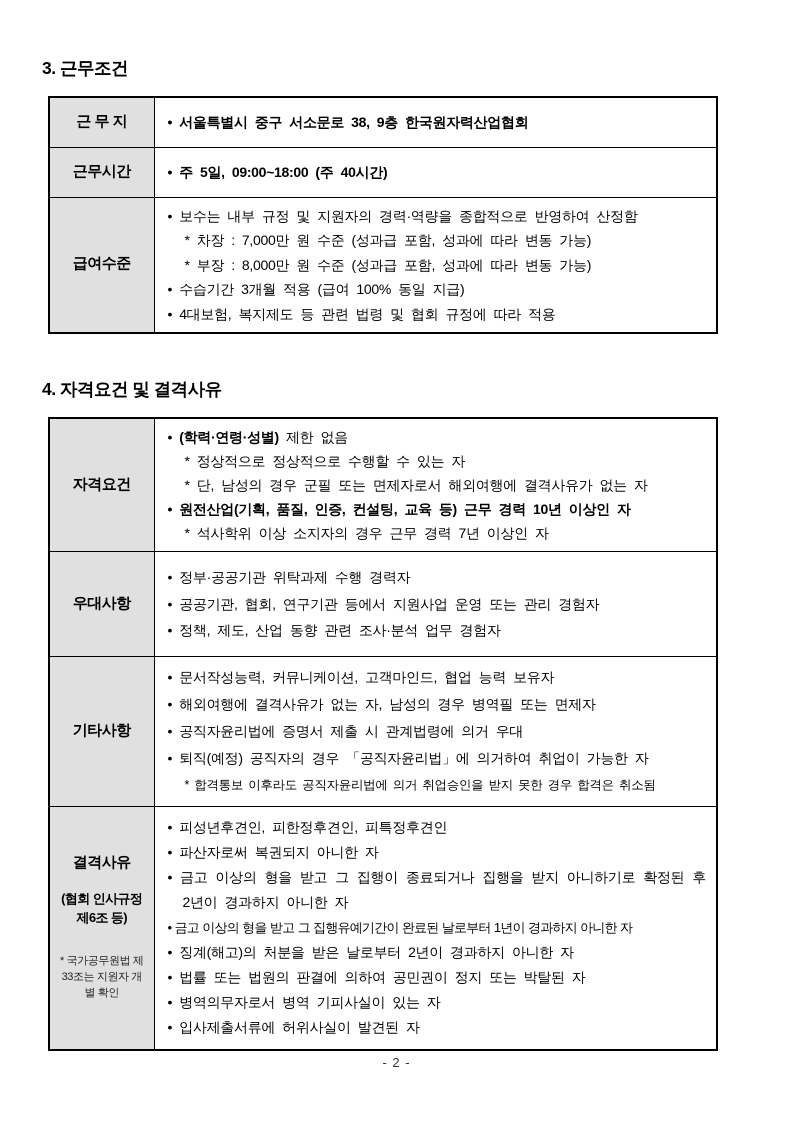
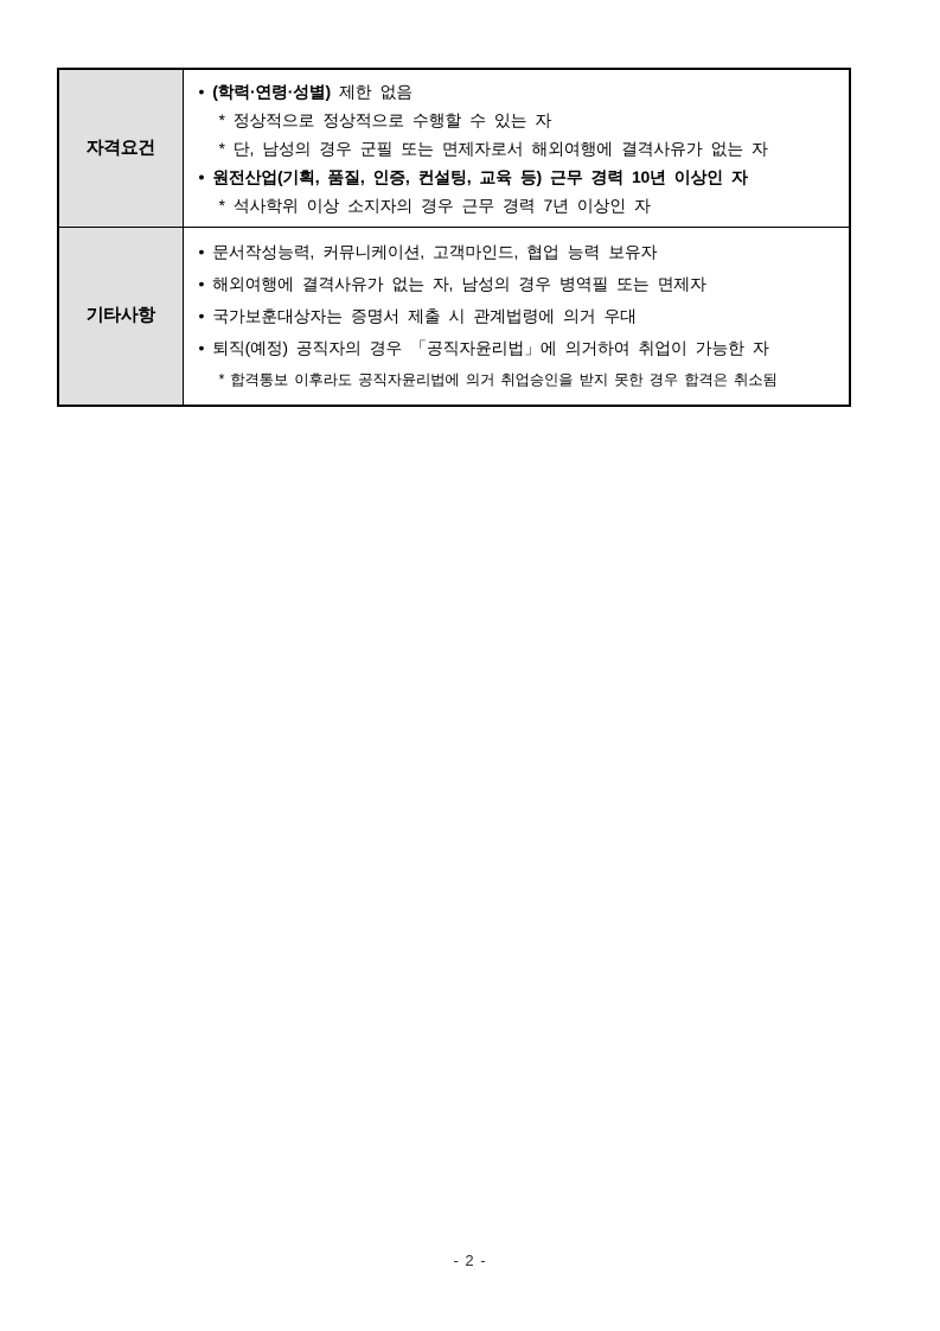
- 3. 근무조건
- 근 무 지	• 서울특별시 중구 서소문로 38, 9층 한국원자력산업협회
- 근무시간	• 주 5일, 09:00~18:00 (주 40시간)
- 급여수준	• 보수는 내부 규정 및 지원자의 경력·역량을 종합적으로 반영하여 산정함 * 차장 : 7,000만 원 수준 (성과급 포함, 성과에 따라 변동 가능) * 부장 : 8,000만 원 수준 (성과급 포함, 성과에 따라 변동 가능) • 수습기간 3개월 적용 (급여 100% 동일 지급) • 4대보험, 복지제도 등 관련 법령 및 협회 규정에 따라 적용
- 4. 자격요건 및 결격사유
  자격요건	• (학력·연령·성별) 제한 없음 * 정상적으로 정상적으로 수행할 수 있는 자 * 단, 남성의 경우 군필 또는 면제자로서 해외여행에 결격사유가 없는 자 • 원전산업(기획, 품질, 인증, 컨설팅, 교육 등) 근무 경력 10년 이상인 자 * 석사학위 이상 소지자의 경우 근무 경력 7년 이상인 자
- 우대사항	• 정부·공공기관 위탁과제 수행 경력자 • 공공기관, 협회, 연구기관 등에서 지원사업 운영 또는 관리 경험자 • 정책, 제도, 산업 동향 관련 조사·분석 업무 경험자
- 기타사항	• 문서작성능력, 커뮤니케이션, 고객마인드, 협업 능력 보유자 • 해외여행에 결격사유가 없는 자, 남성의 경우 병역필 또는 면제자 • 공직자윤리법에 증명서 제출 시 관계법령에 의거 우대 • 퇴직(예정) 공직자의 경우 「공직자윤리법」에 의거하여 취업이 가능한 자 * 합격통보 이후라도 공직자윤리법에 의거 취업승인을 받지 못한 경우 합격은 취소됨
+ 기타사항	• 문서작성능력, 커뮤니케이션, 고객마인드, 협업 능력 보유자 • 해외여행에 결격사유가 없는 자, 남성의 경우 병역필 또는 면제자 • 국가보훈대상자는 증명서 제출 시 관계법령에 의거 우대 • 퇴직(예정) 공직자의 경우 「공직자윤리법」에 의거하여 취업이 가능한 자 * 합격통보 이후라도 공직자윤리법에 의거 취업승인을 받지 못한 경우 합격은 취소됨
- 결격사유 (협회 인사규정 제6조 등) * 국가공무원법 제33조는 지원자 개별 확인	• 피성년후견인, 피한정후견인, 피특정후견인 • 파산자로써 복권되지 아니한 자 • 금고 이상의 형을 받고 그 집행이 종료되거나 집행을 받지 아니하기로 확정된 후 2년이 경과하지 아니한 자 • 금고 이상의 형을 받고 그 집행유예기간이 완료된 날로부터 1년이 경과하지 아니한 자 • 징계(해고)의 처분을 받은 날로부터 2년이 경과하지 아니한 자 • 법률 또는 법원의 판결에 의하여 공민권이 정지 또는 박탈된 자 • 병역의무자로서 병역 기피사실이 있는 자 • 입사제출서류에 허위사실이 발견된 자
  - 2 -
